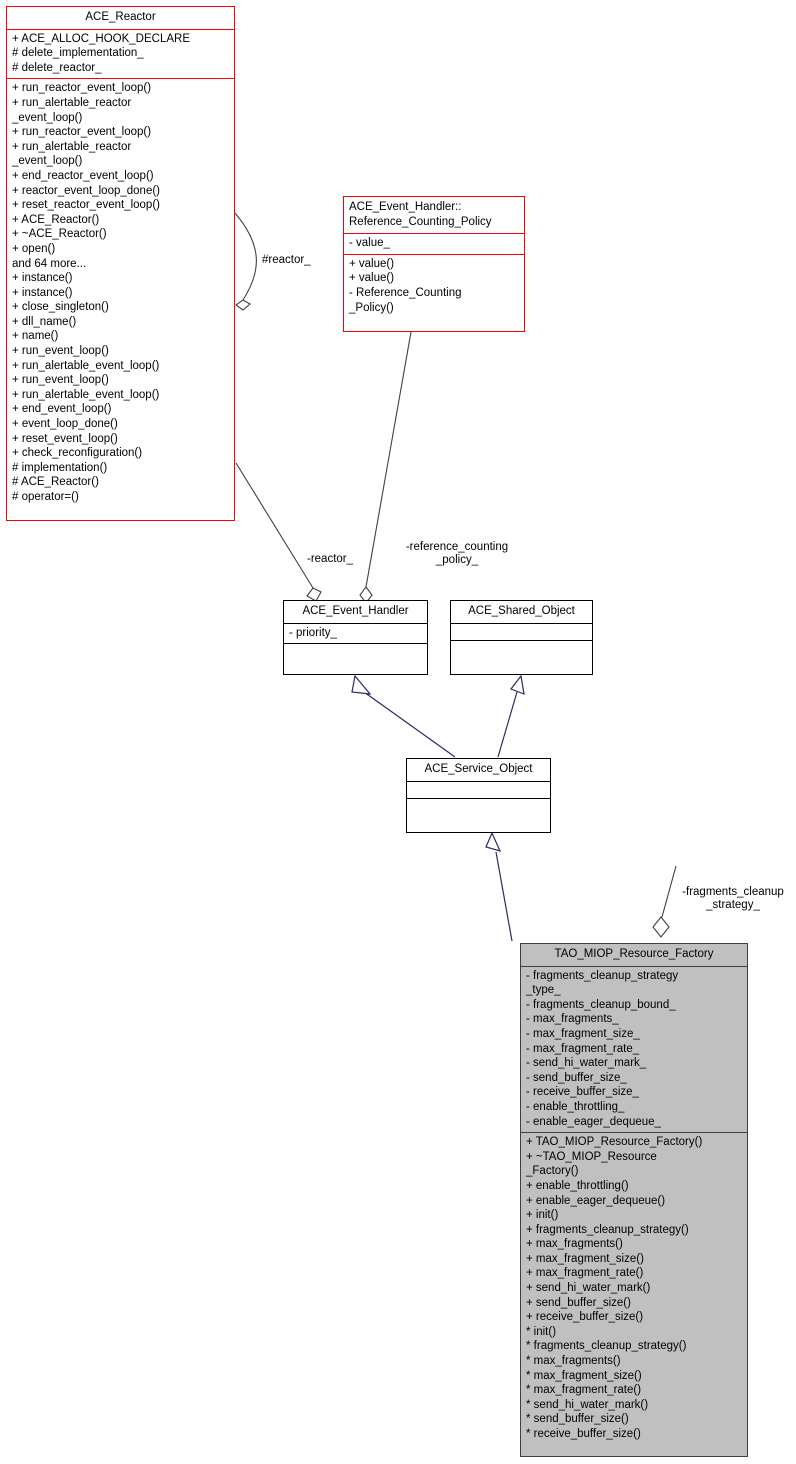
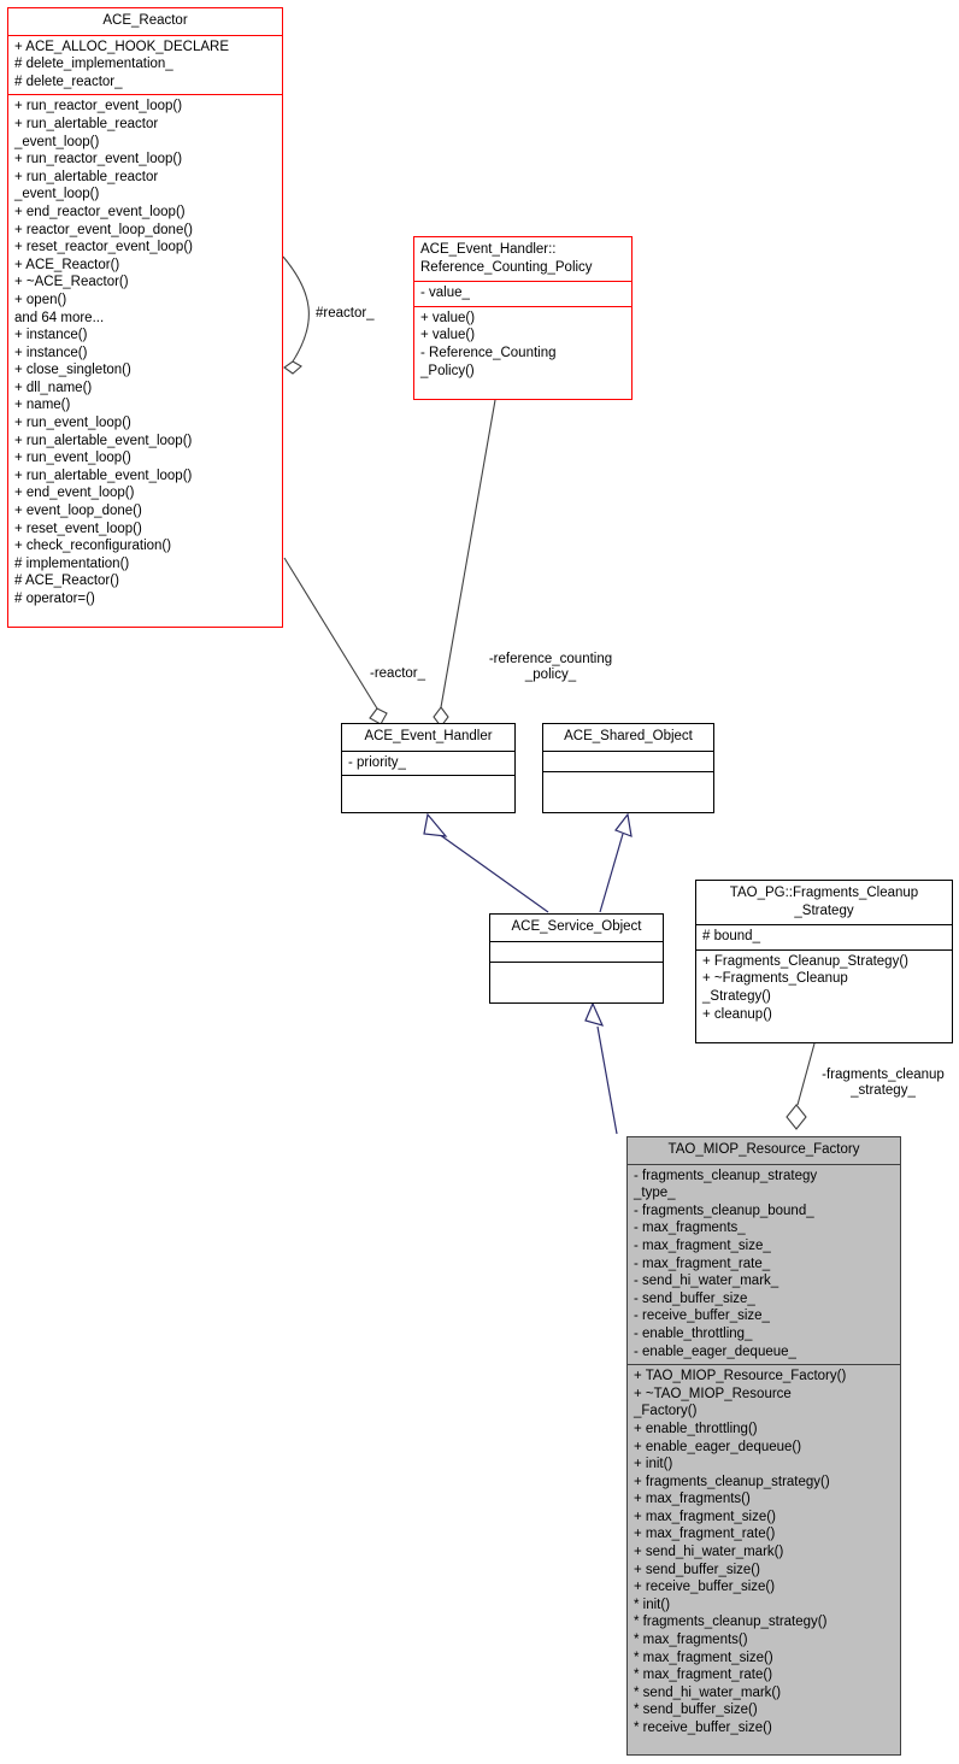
  ACE_Reactor
  + ACE_ALLOC_HOOK_DECLARE
  # delete_implementation_
  # delete_reactor_
  + run_reactor_event_loop()
  + run_alertable_reactor
  _event_loop()
  + run_reactor_event_loop()
  + run_alertable_reactor
  _event_loop()
  + end_reactor_event_loop()
  + reactor_event_loop_done()
  + reset_reactor_event_loop()
  + ACE_Reactor()
  + ~ACE_Reactor()
  + open()
  and 64 more...
  + instance()
  + instance()
  + close_singleton()
  + dll_name()
  + name()
  + run_event_loop()
  + run_alertable_event_loop()
  + run_event_loop()
  + run_alertable_event_loop()
  + end_event_loop()
  + event_loop_done()
  + reset_event_loop()
  + check_reconfiguration()
  # implementation()
  # ACE_Reactor()
  # operator=()
  ACE_Event_Handler::
  Reference_Counting_Policy
  - value_
  + value()
  + value()
  - Reference_Counting
  _Policy()
  ACE_Event_Handler
  - priority_
  ACE_Shared_Object
  ACE_Service_Object
+ TAO_PG::Fragments_Cleanup
+ _Strategy
+ # bound_
+ + Fragments_Cleanup_Strategy()
+ + ~Fragments_Cleanup
+ _Strategy()
+ + cleanup()
  TAO_MIOP_Resource_Factory
  - fragments_cleanup_strategy
  _type_
  - fragments_cleanup_bound_
  - max_fragments_
  - max_fragment_size_
  - max_fragment_rate_
  - send_hi_water_mark_
  - send_buffer_size_
  - receive_buffer_size_
  - enable_throttling_
  - enable_eager_dequeue_
  + TAO_MIOP_Resource_Factory()
  + ~TAO_MIOP_Resource
  _Factory()
  + enable_throttling()
  + enable_eager_dequeue()
  + init()
  + fragments_cleanup_strategy()
  + max_fragments()
  + max_fragment_size()
  + max_fragment_rate()
  + send_hi_water_mark()
  + send_buffer_size()
  + receive_buffer_size()
  * init()
  * fragments_cleanup_strategy()
  * max_fragments()
  * max_fragment_size()
  * max_fragment_rate()
  * send_hi_water_mark()
  * send_buffer_size()
  * receive_buffer_size()
  #reactor_
  -reactor_
  -reference_counting
  _policy_
  -fragments_cleanup
  _strategy_
